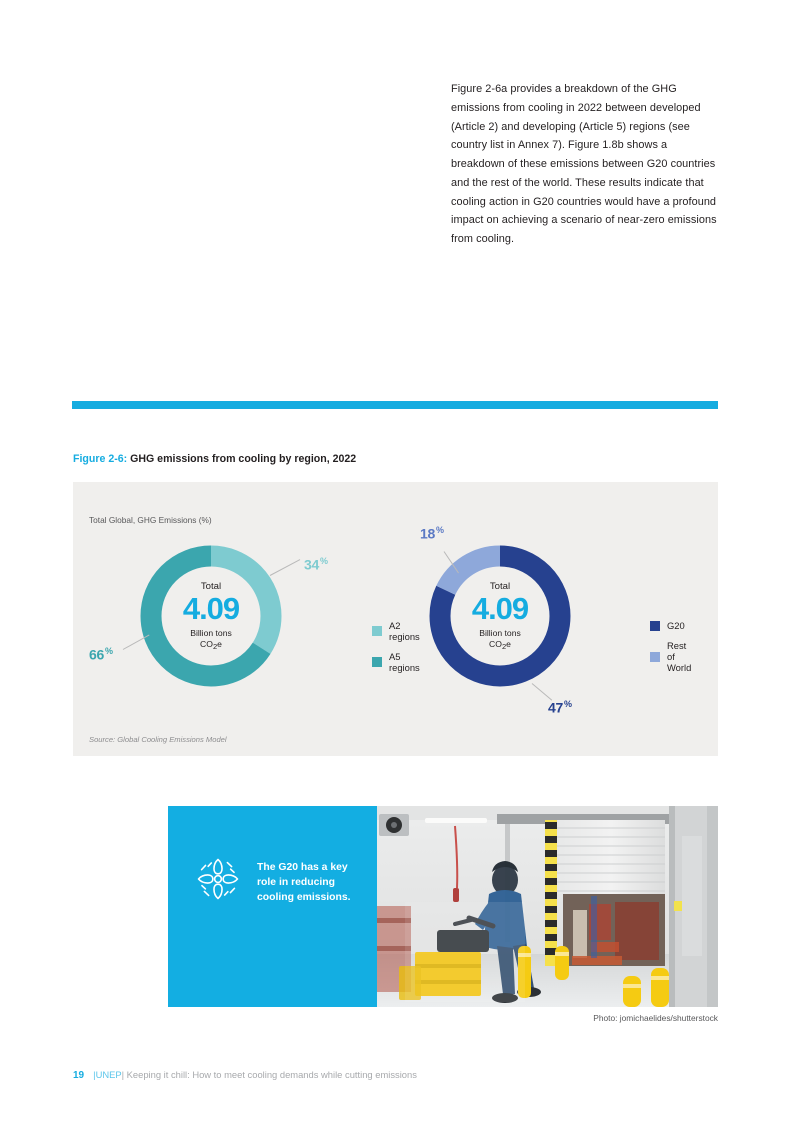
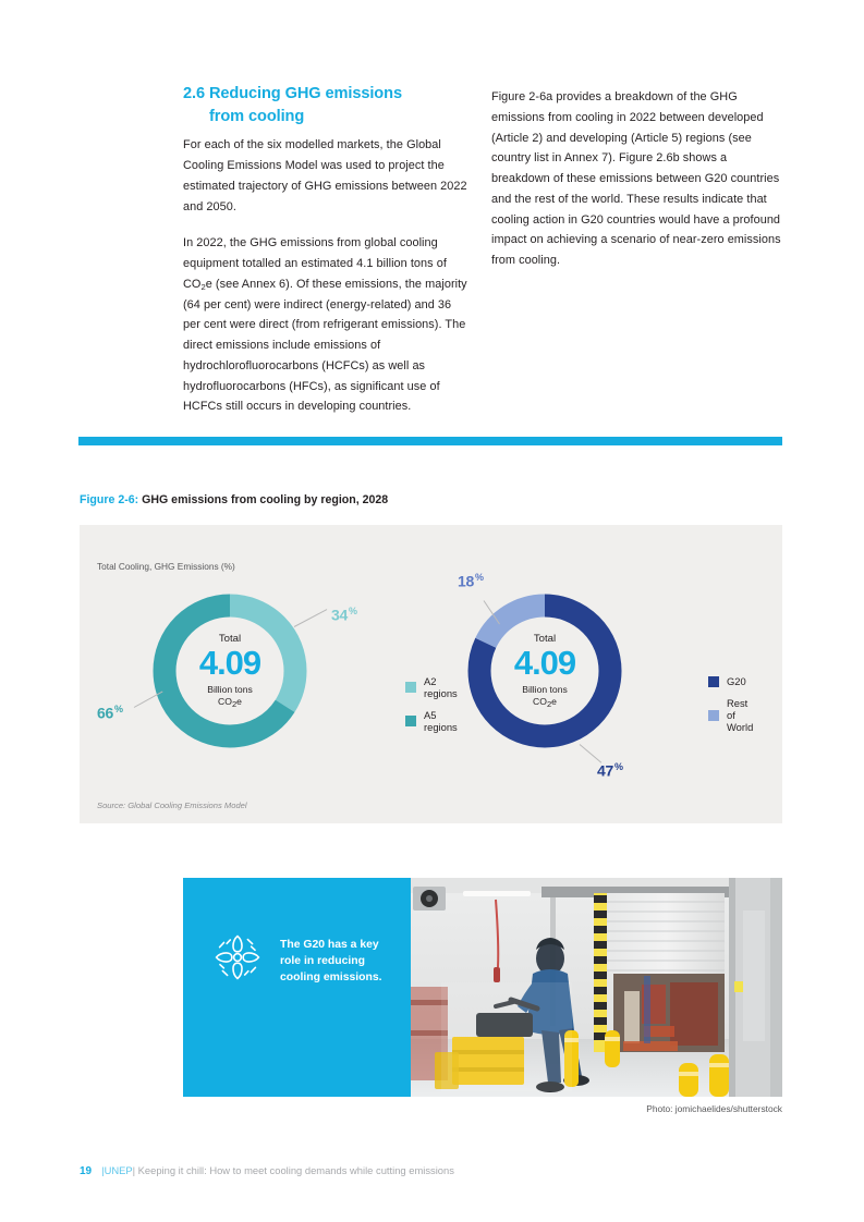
+ 2.6 Reducing GHG emissions
+ from cooling
+ For each of the six modelled markets, the Global Cooling Emissions Model was used to project the estimated trajectory of GHG emissions between 2022 and 2050.
+ In 2022, the GHG emissions from global cooling equipment totalled an estimated 4.1 billion tons of CO2e (see Annex 6). Of these emissions, the majority (64 per cent) were indirect (energy-related) and 36 per cent were direct (from refrigerant emissions). The direct emissions include emissions of hydrochlorofluorocarbons (HCFCs) as well as hydrofluorocarbons (HFCs), as significant use of HCFCs still occurs in developing countries.
- Figure 2-6a provides a breakdown of the GHG emissions from cooling in 2022 between developed (Article 2) and developing (Article 5) regions (see country list in Annex 7). Figure 1.8b shows a breakdown of these emissions between G20 countries and the rest of the world. These results indicate that cooling action in G20 countries would have a profound impact on achieving a scenario of near-zero emissions from cooling.
+ Figure 2-6a provides a breakdown of the GHG emissions from cooling in 2022 between developed (Article 2) and developing (Article 5) regions (see country list in Annex 7). Figure 2.6b shows a breakdown of these emissions between G20 countries and the rest of the world. These results indicate that cooling action in G20 countries would have a profound impact on achieving a scenario of near-zero emissions from cooling.
- Figure 2-6: GHG emissions from cooling by region, 2022
+ Figure 2-6: GHG emissions from cooling by region, 2028
- Total Global, GHG Emissions (%)
+ Total Cooling, GHG Emissions (%)
  Source: Global Cooling Emissions Model
  Total
  4.09
  Billion tons
  CO2e
  34%
  66%
  A2 regions
  A5 regions
  Total
  4.09
  Billion tons
  CO2e
  18%
  47%
  G20
  Rest of World
  The G20 has a key
  role in reducing
  cooling emissions.
  Photo: jomichaelides/shutterstock
  19 |UNEP| Keeping it chill: How to meet cooling demands while cutting emissions
